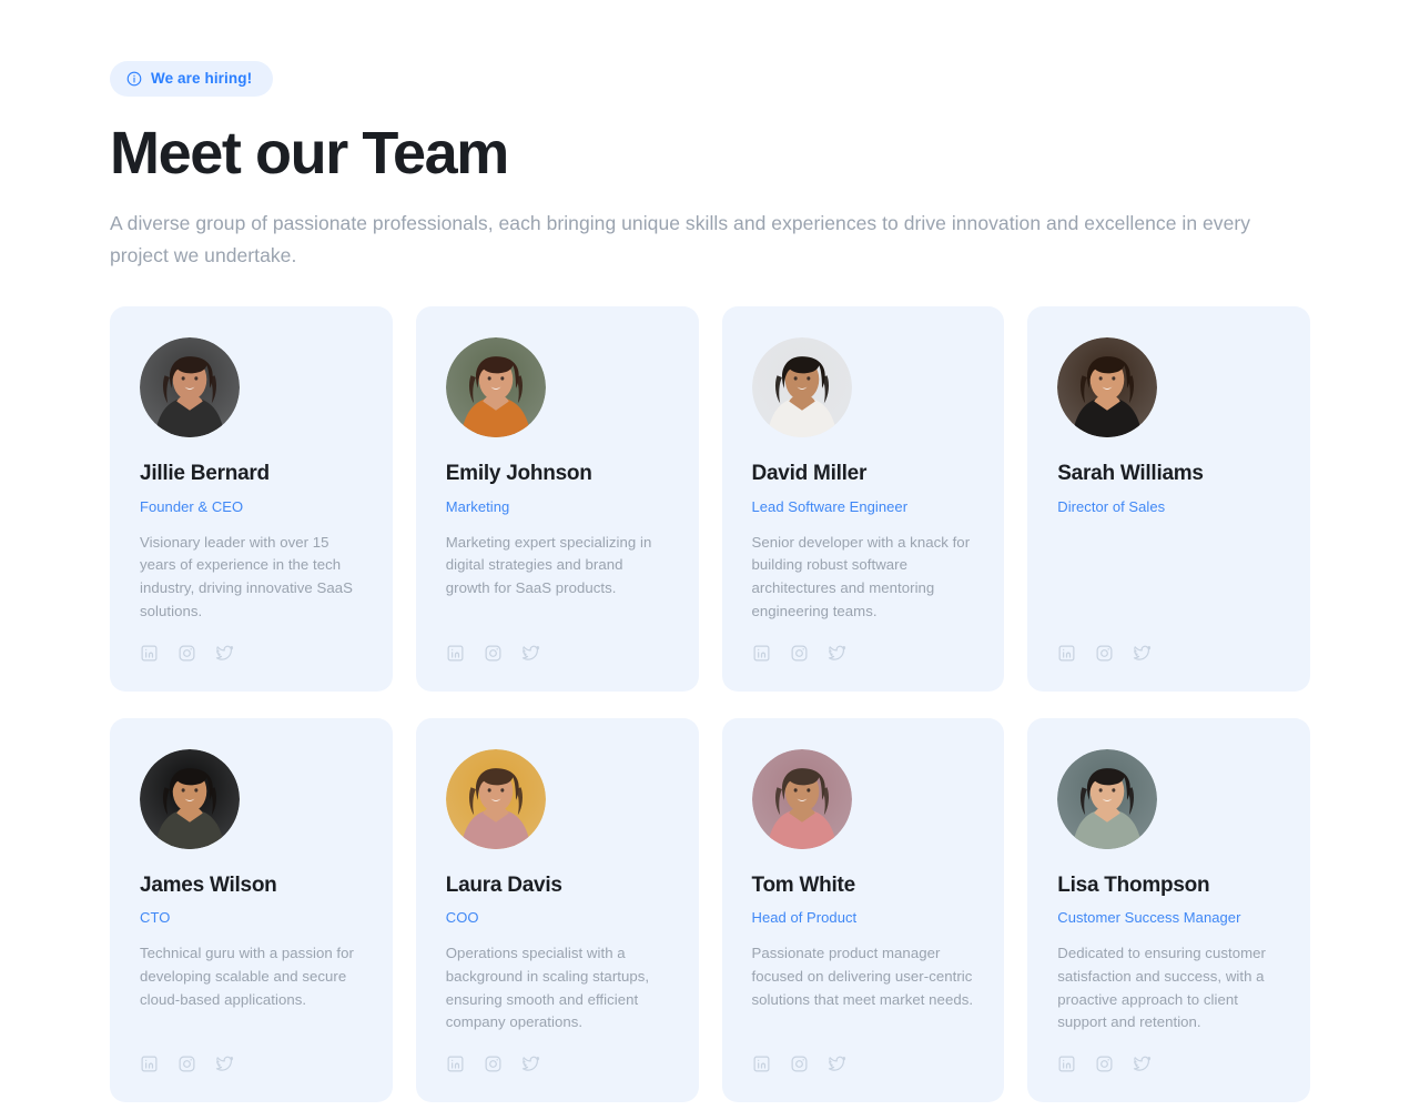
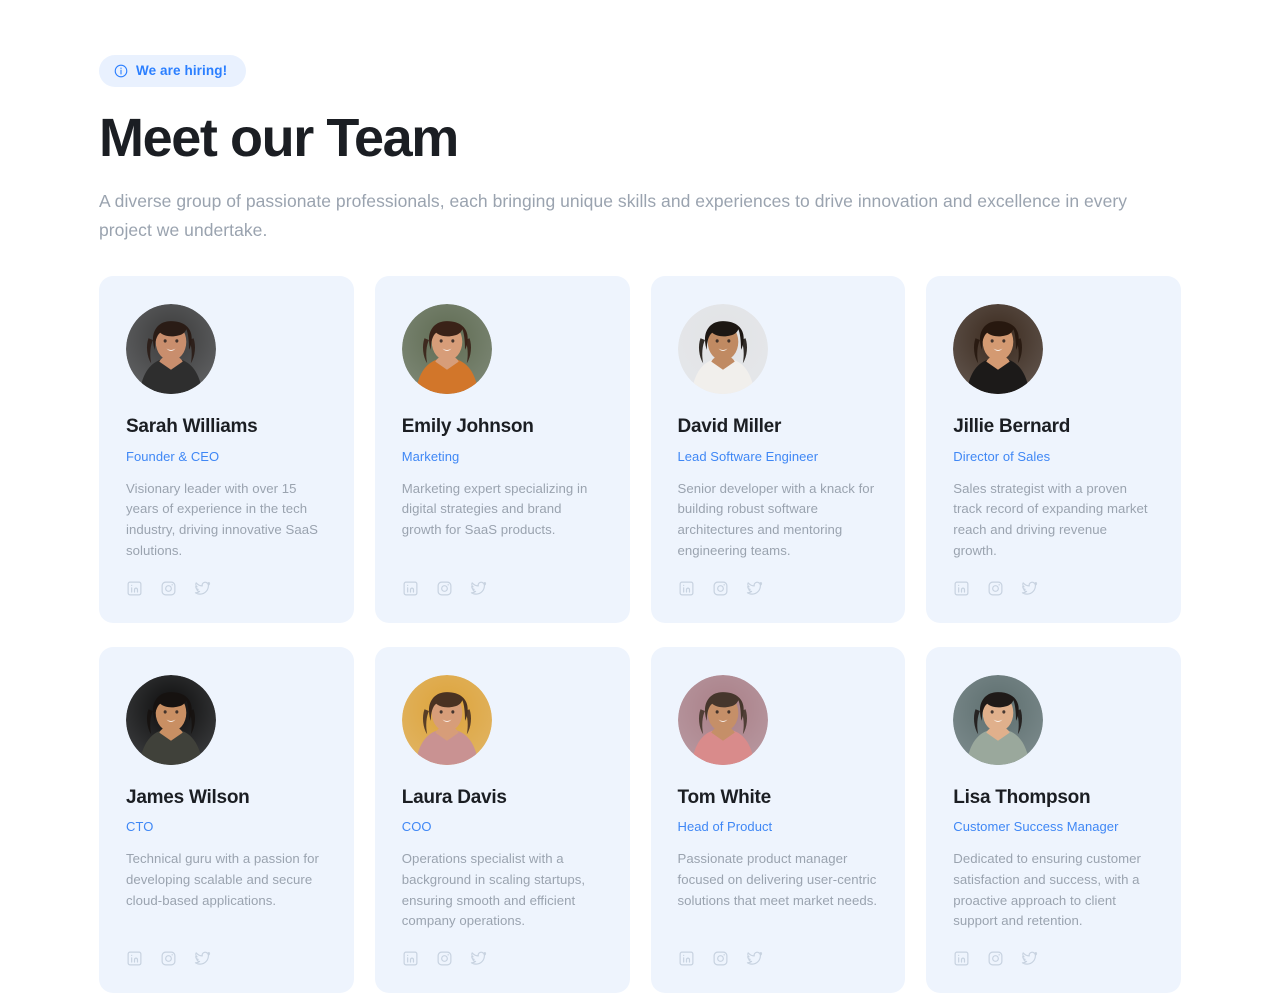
  We are hiring!
  Meet our Team
  A diverse group of passionate professionals, each bringing unique skills and experiences to drive innovation and excellence in every project we undertake.
- Jillie Bernard
+ Sarah Williams
  Founder & CEO
  Visionary leader with over 15 years of experience in the tech industry, driving innovative SaaS solutions.
  Emily Johnson
  Marketing
  Marketing expert specializing in digital strategies and brand growth for SaaS products.
  David Miller
  Lead Software Engineer
  Senior developer with a knack for building robust software architectures and mentoring engineering teams.
- Sarah Williams
+ Jillie Bernard
  Director of Sales
+ Sales strategist with a proven track record of expanding market reach and driving revenue growth.
  James Wilson
  CTO
  Technical guru with a passion for developing scalable and secure cloud-based applications.
  Laura Davis
  COO
  Operations specialist with a background in scaling startups, ensuring smooth and efficient company operations.
  Tom White
  Head of Product
  Passionate product manager focused on delivering user-centric solutions that meet market needs.
  Lisa Thompson
  Customer Success Manager
  Dedicated to ensuring customer satisfaction and success, with a proactive approach to client support and retention.
